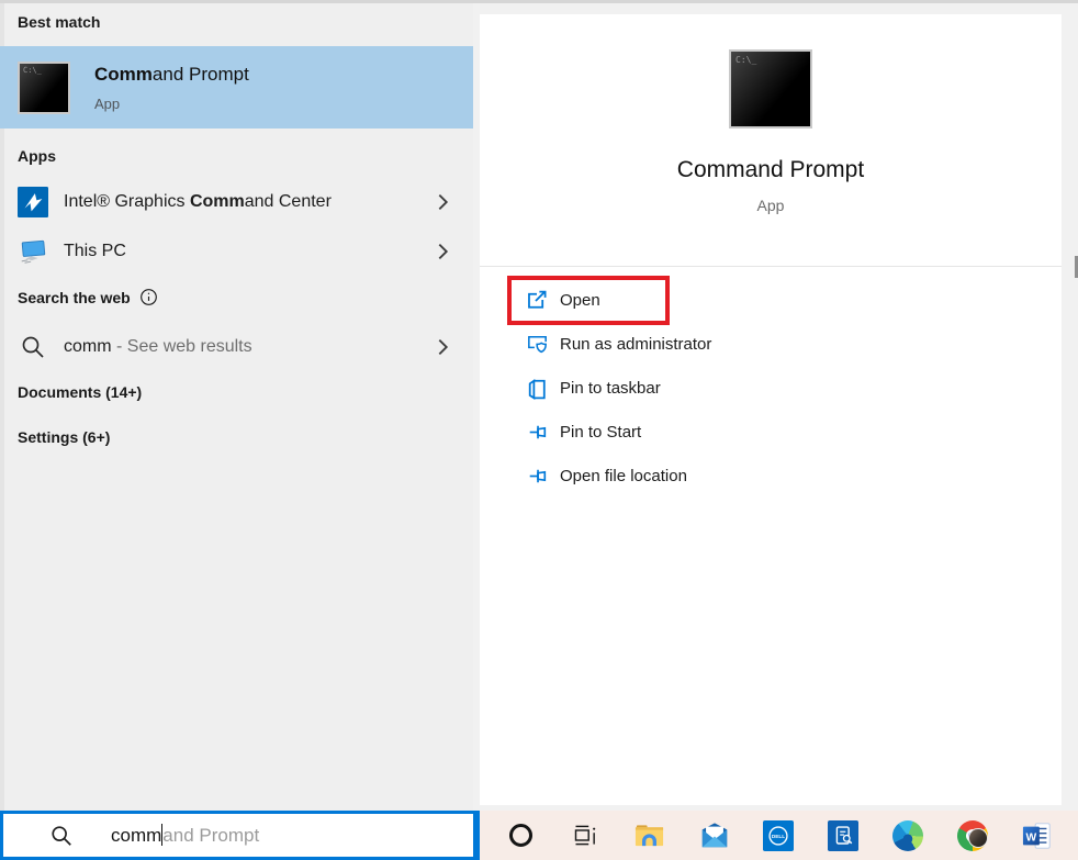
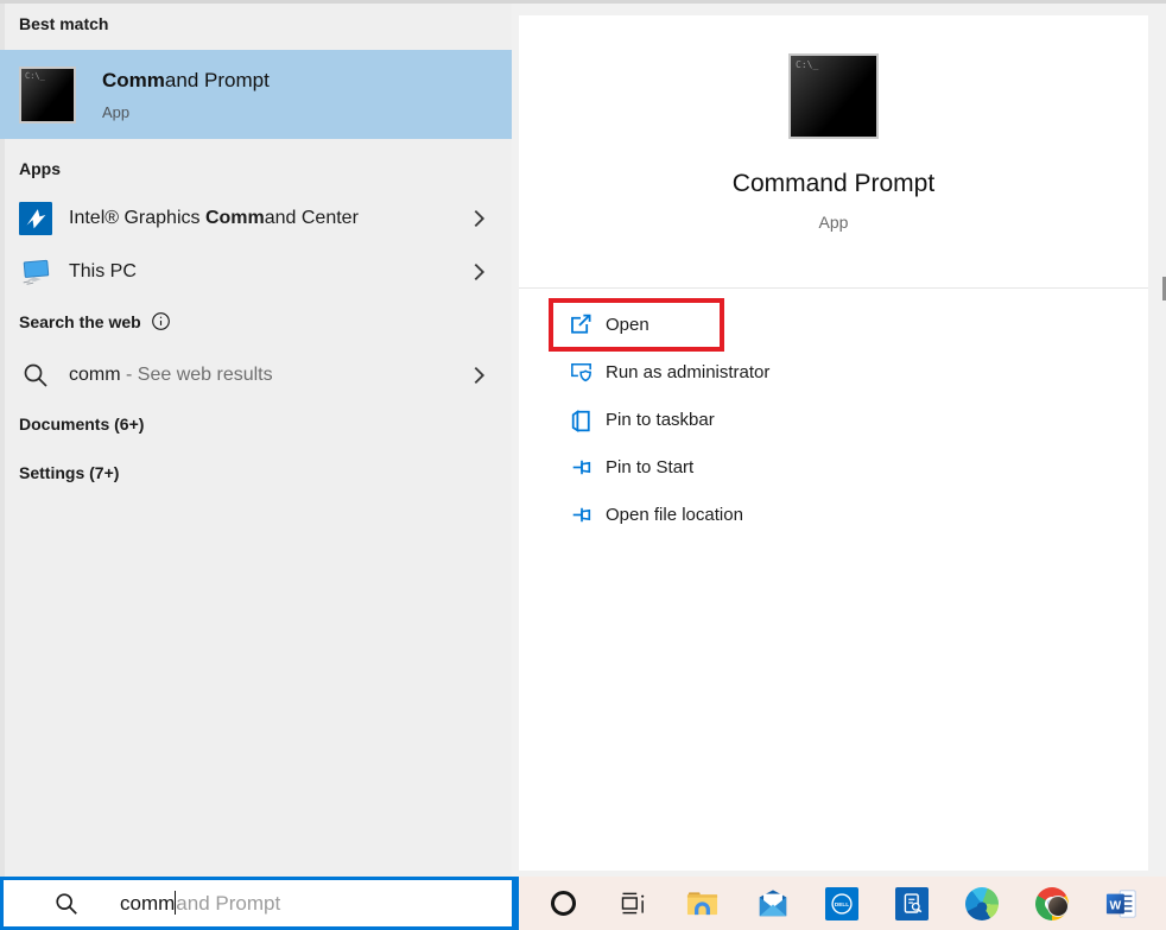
  Best match
  C:\_
  Command Prompt
  App
  Apps
  Intel® Graphics Command Center
  This PC
  Search the web
  comm - See web results
- Documents (14+)
+ Documents (6+)
- Settings (6+)
+ Settings (7+)
  C:\_
  Command Prompt
  App
  Open
  Run as administrator
  Pin to taskbar
  Pin to Start
  Open file location
  command Prompt
  W
